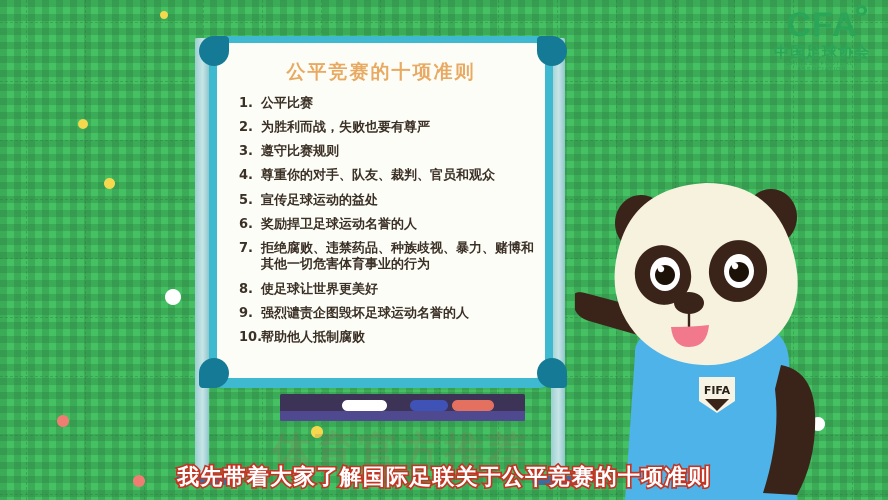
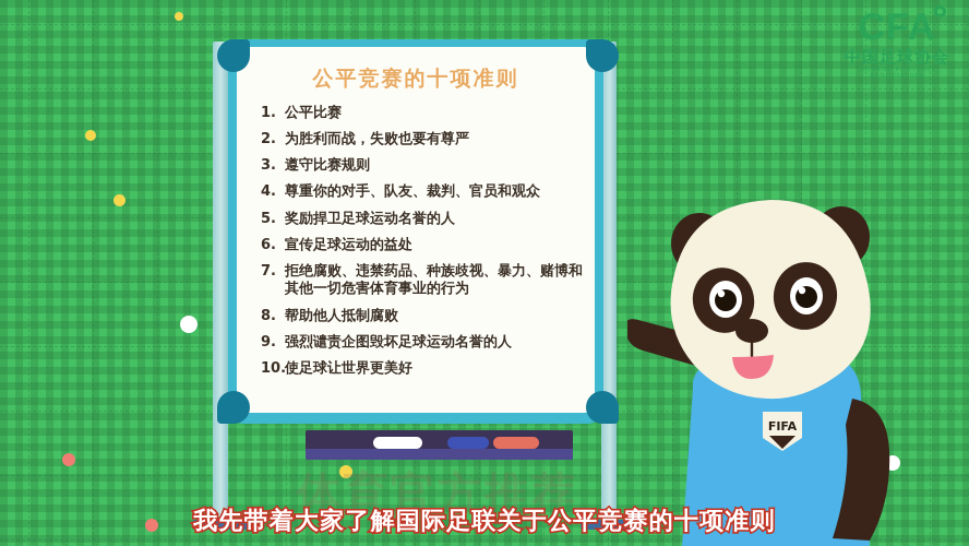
  CFA
  中国足球协会
  公平竞赛的十项准则
  1.
  公平比赛
  2.
  为胜利而战，失败也要有尊严
  3.
  遵守比赛规则
  4.
  尊重你的对手、队友、裁判、官员和观众
  5.
- 宣传足球运动的益处
+ 奖励捍卫足球运动名誉的人
  6.
- 奖励捍卫足球运动名誉的人
+ 宣传足球运动的益处
  7.
  拒绝腐败、违禁药品、种族歧视、暴力、赌博和其他一切危害体育事业的行为
  8.
- 使足球让世界更美好
+ 帮助他人抵制腐败
  9.
  强烈谴责企图毁坏足球运动名誉的人
  10.
- 帮助他人抵制腐败
+ 使足球让世界更美好
  FIFA
  体育官方推荐
  我先带着大家了解国际足联关于公平竞赛的十项准则
